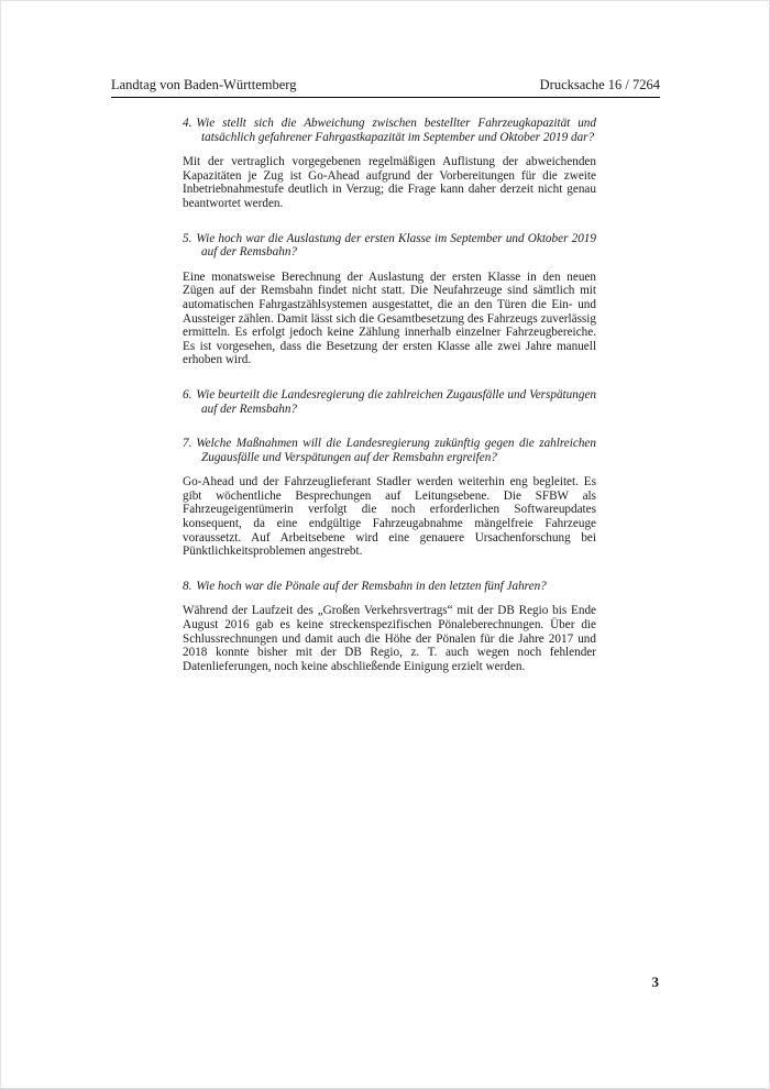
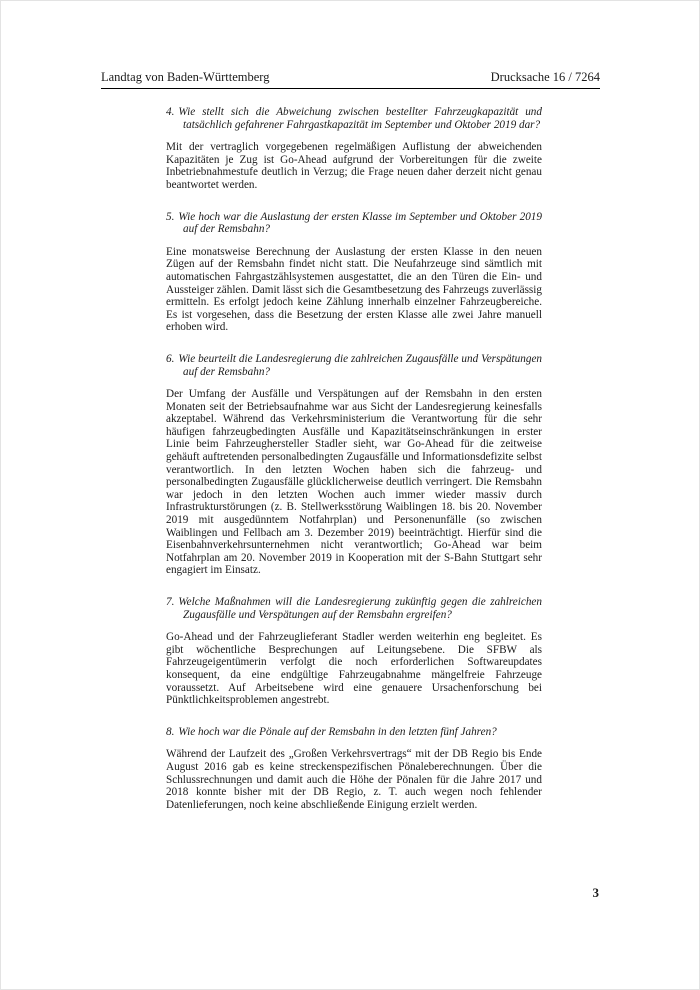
  Landtag von Baden-Württemberg
  Drucksache 16 / 7264
  4. Wie stellt sich die Abweichung zwischen bestellter Fahrzeugkapazität und tatsächlich gefahrener Fahrgastkapazität im September und Oktober 2019 dar?
- Mit der vertraglich vorgegebenen regelmäßigen Auflistung der abweichenden Kapazitäten je Zug ist Go-Ahead aufgrund der Vorbereitungen für die zweite Inbetriebnahmestufe deutlich in Verzug; die Frage kann daher derzeit nicht genau beantwortet werden.
+ Mit der vertraglich vorgegebenen regelmäßigen Auflistung der abweichenden Kapazitäten je Zug ist Go-Ahead aufgrund der Vorbereitungen für die zweite Inbetriebnahmestufe deutlich in Verzug; die Frage neuen daher derzeit nicht genau beantwortet werden.
  5. Wie hoch war die Auslastung der ersten Klasse im September und Oktober 2019 auf der Remsbahn?
  Eine monatsweise Berechnung der Auslastung der ersten Klasse in den neuen Zügen auf der Remsbahn findet nicht statt. Die Neufahrzeuge sind sämtlich mit automatischen Fahrgastzählsystemen ausgestattet, die an den Türen die Ein- und Aussteiger zählen. Damit lässt sich die Gesamtbesetzung des Fahrzeugs zuverlässig ermitteln. Es erfolgt jedoch keine Zählung innerhalb einzelner Fahrzeugbereiche. Es ist vorgesehen, dass die Besetzung der ersten Klasse alle zwei Jahre manuell erhoben wird.
  6. Wie beurteilt die Landesregierung die zahlreichen Zugausfälle und Verspätungen auf der Remsbahn?
+ Der Umfang der Ausfälle und Verspätungen auf der Remsbahn in den ersten Monaten seit der Betriebsaufnahme war aus Sicht der Landesregierung keinesfalls akzeptabel. Während das Verkehrsministerium die Verantwortung für die sehr häufigen fahrzeugbedingten Ausfälle und Kapazitätseinschränkungen in erster Linie beim Fahrzeughersteller Stadler sieht, war Go-Ahead für die zeitweise gehäuft auftretenden personalbedingten Zugausfälle und Informationsdefizite selbst verantwortlich. In den letzten Wochen haben sich die fahrzeug- und personalbedingten Zugausfälle glücklicherweise deutlich verringert. Die Remsbahn war jedoch in den letzten Wochen auch immer wieder massiv durch Infrastrukturstörungen (z. B. Stellwerksstörung Waiblingen 18. bis 20. November 2019 mit ausgedünntem Notfahrplan) und Personenunfälle (so zwischen Waiblingen und Fellbach am 3. Dezember 2019) beeinträchtigt. Hierfür sind die Eisenbahnverkehrsunternehmen nicht verantwortlich; Go-Ahead war beim Notfahrplan am 20. November 2019 in Kooperation mit der S-Bahn Stuttgart sehr engagiert im Einsatz.
  7. Welche Maßnahmen will die Landesregierung zukünftig gegen die zahlreichen Zugausfälle und Verspätungen auf der Remsbahn ergreifen?
  Go-Ahead und der Fahrzeuglieferant Stadler werden weiterhin eng begleitet. Es gibt wöchentliche Besprechungen auf Leitungsebene. Die SFBW als Fahrzeugeigentümerin verfolgt die noch erforderlichen Softwareupdates konsequent, da eine endgültige Fahrzeugabnahme mängelfreie Fahrzeuge voraussetzt. Auf Arbeitsebene wird eine genauere Ursachenforschung bei Pünktlichkeitsproblemen angestrebt.
  8. Wie hoch war die Pönale auf der Remsbahn in den letzten fünf Jahren?
  Während der Laufzeit des „Großen Verkehrsvertrags“ mit der DB Regio bis Ende August 2016 gab es keine streckenspezifischen Pönaleberechnungen. Über die Schlussrechnungen und damit auch die Höhe der Pönalen für die Jahre 2017 und 2018 konnte bisher mit der DB Regio, z. T. auch wegen noch fehlender Datenlieferungen, noch keine abschließende Einigung erzielt werden.
  3
